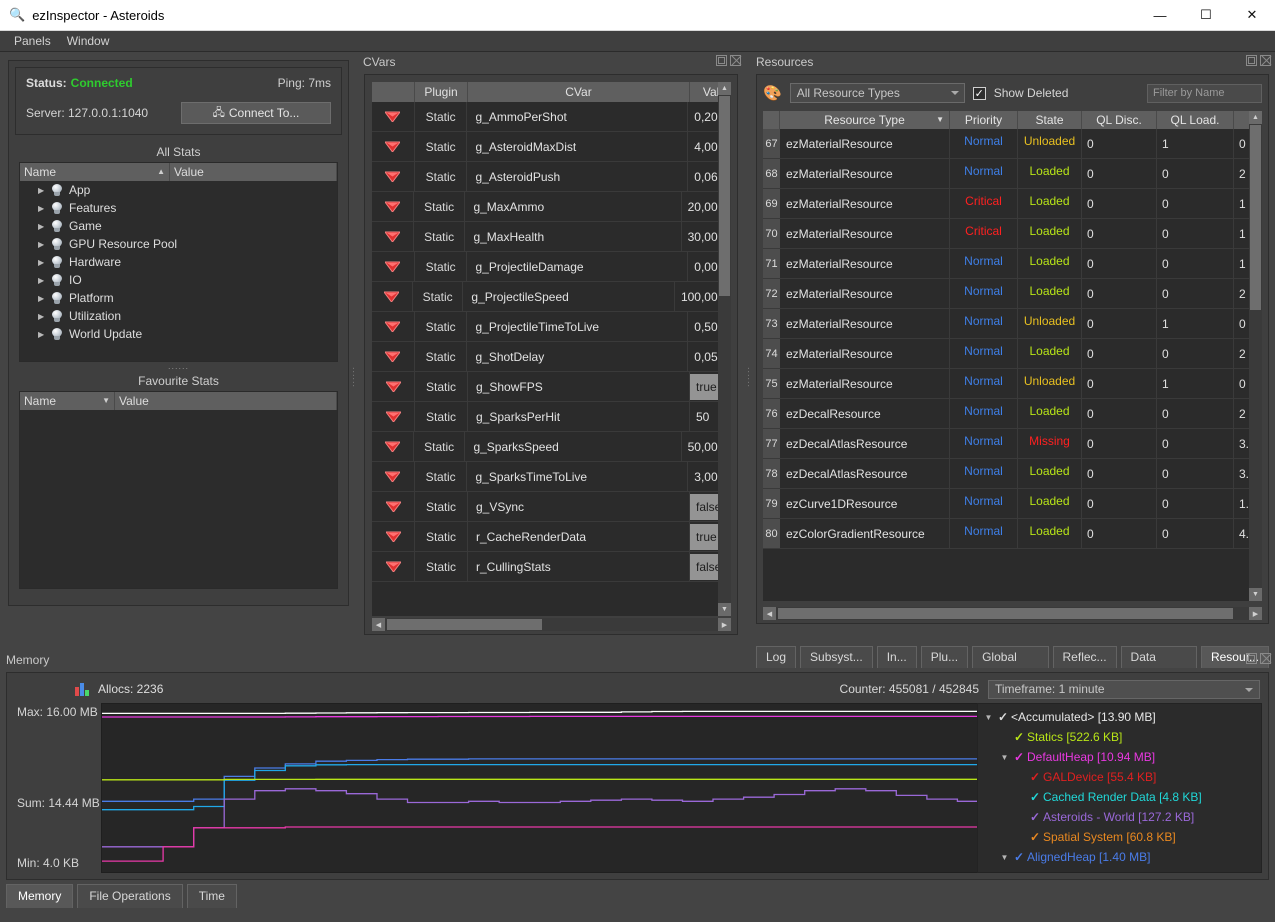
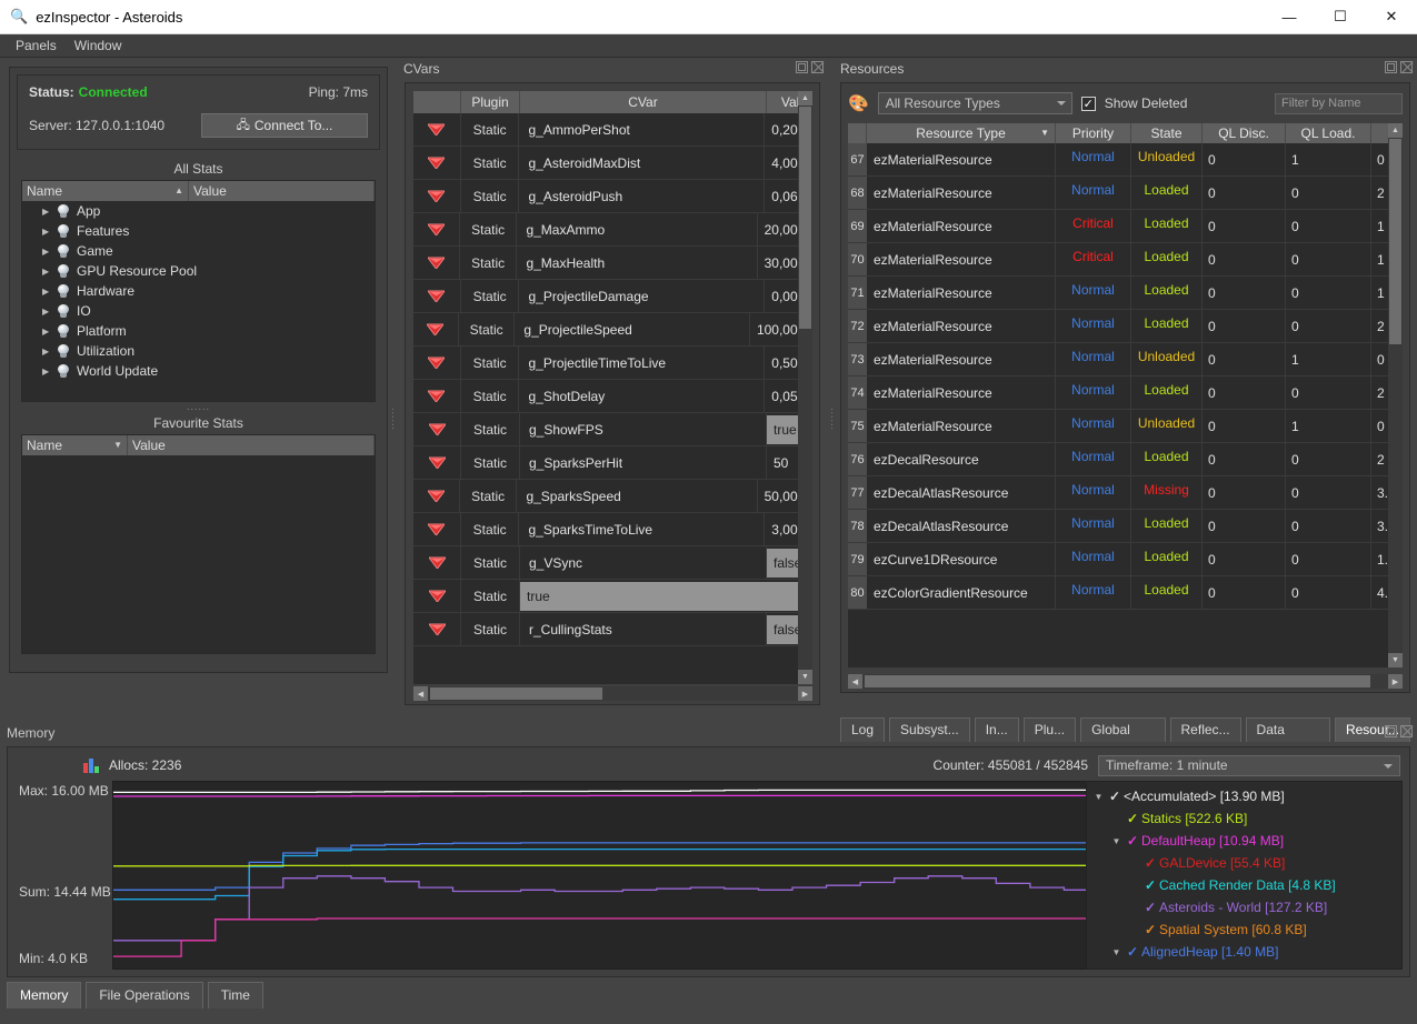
  🔍
  ezInspector - Asteroids
  —
  ☐
  ✕
  Panels
  Window
  Status:
  Connected
  Ping: 7ms
  Server: 127.0.0.1:1040
  🖧
  Connect To...
  All Stats
  Name
  ▲
  Value
  ▶
  App
  ▶
  Features
  ▶
  Game
  ▶
  GPU Resource Pool
  ▶
  Hardware
  ▶
  IO
  ▶
  Platform
  ▶
  Utilization
  ▶
  World Update
  ......
  Favourite Stats
  Name
  ▼
  Value
  CVars
  Plugin
  CVar
  Static
  g_AmmoPerShot
  Static
  g_AsteroidMaxDist
  Static
  g_AsteroidPush
  Static
  g_MaxAmmo
  20,00
  Static
  g_MaxHealth
  30,00
  Static
  g_ProjectileDamage
  Static
  g_ProjectileSpeed
  100,00
  Static
  g_ProjectileTimeToLive
  Static
  g_ShotDelay
  Static
  g_ShowFPS
  true
  Static
  g_SparksPerHit
  50
  Static
  g_SparksSpeed
  50,00
  Static
  g_SparksTimeToLive
  Static
  g_VSync
  fals
  Static
- r_CacheRenderData
  true
  Static
  r_CullingStats
  fals
  Resources
  🎨
  All Resource Types
  ✓
  Show Deleted
  Filter by Name
  Resource Type
  ▼
  Priority
  State
  QL Disc.
  QL Load.
  67
  ezMaterialResource
  Normal
  Unloaded
  0
  1
  0
  68
  ezMaterialResource
  Normal
  Loaded
  0
  0
  2
  69
  ezMaterialResource
  Critical
  Loaded
  0
  0
  1
  70
  ezMaterialResource
  Critical
  Loaded
  0
  0
  1
  71
  ezMaterialResource
  Normal
  Loaded
  0
  0
  1
  72
  ezMaterialResource
  Normal
  Loaded
  0
  0
  2
  73
  ezMaterialResource
  Normal
  Unloaded
  0
  1
  0
  74
  ezMaterialResource
  Normal
  Loaded
  0
  0
  2
  75
  ezMaterialResource
  Normal
  Unloaded
  0
  1
  0
  76
  ezDecalResource
  Normal
  Loaded
  0
  0
  2
  77
  ezDecalAtlasResource
  Normal
  Missing
  0
  0
  3.
  78
  ezDecalAtlasResource
  Normal
  Loaded
  0
  0
  3.
  79
  ezCurve1DResource
  Normal
  Loaded
  0
  0
  1.
  80
  ezColorGradientResource
  Normal
  Loaded
  0
  0
  4.
  Log
  Subsyst...
  In...
  Plu...
  Reflec...
  Resour...
  Memory
  Allocs: 2236
  Counter: 455081 / 452845
  Timeframe: 1 minute
  Max: 16.00 MB
  Sum: 14.44 MB
  Min: 4.0 KB
  ▼
  ✓
  <Accumulated> [13.90 MB]
  ✓
  Statics [522.6 KB]
  ▼
  ✓
  DefaultHeap [10.94 MB]
  ✓
  GALDevice [55.4 KB]
  ✓
  Cached Render Data [4.8 KB]
  ✓
  Asteroids - World [127.2 KB]
  ✓
  Spatial System [60.8 KB]
  ▼
  ✓
  AlignedHeap [1.40 MB]
  Memory
  File Operations
  Time
